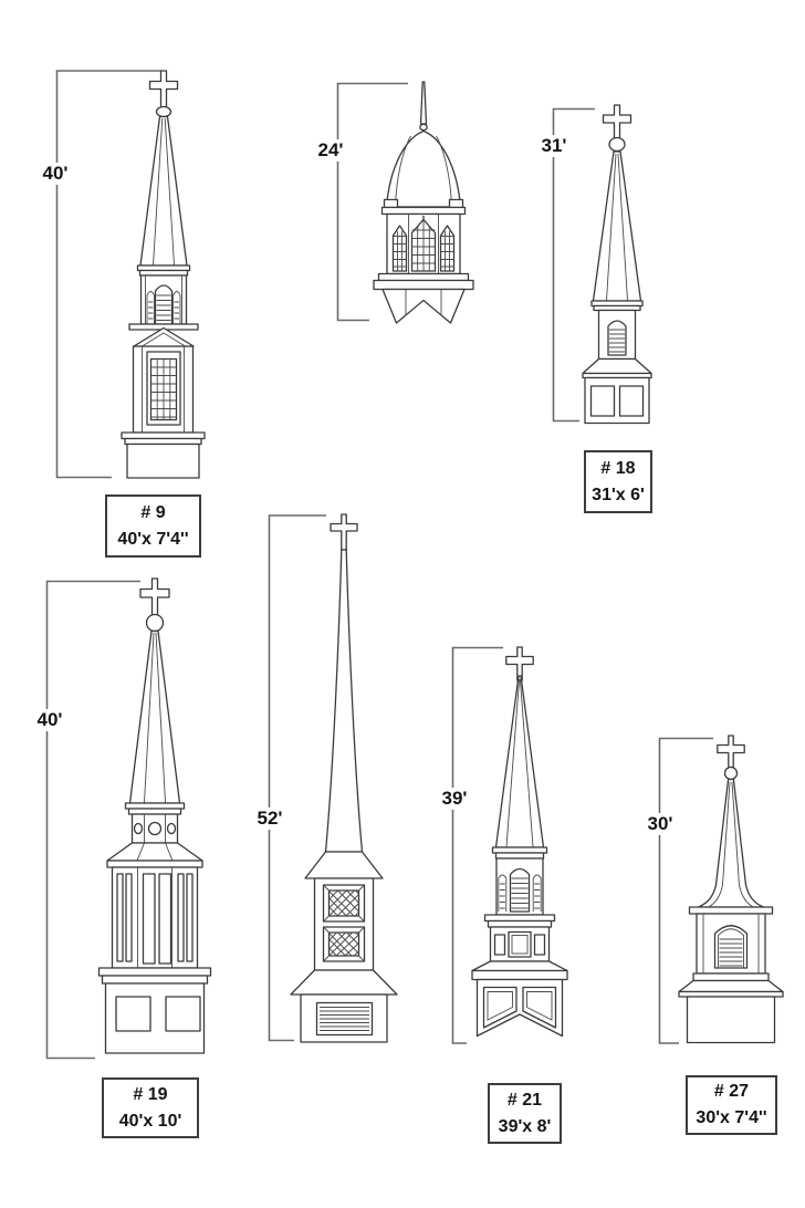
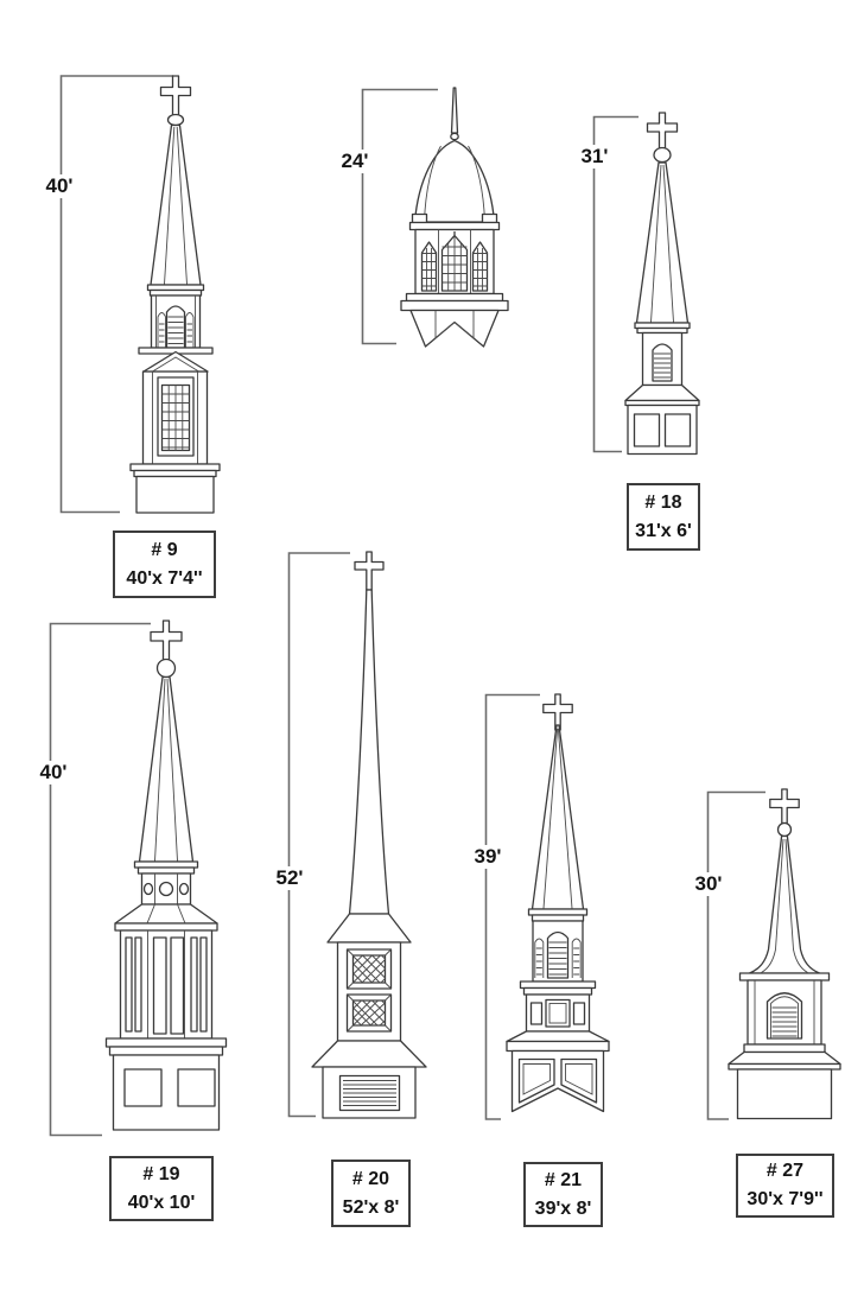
  40'
  24'
  31'
  40'
  52'
  39'
  30'
  # 9
  40'x 7'4''
  # 18
  31'x 6'
  # 19
  40'x 10'
+ # 20
+ 52'x 8'
  # 21
  39'x 8'
  # 27
- 30'x 7'4''
+ 30'x 7'9''
